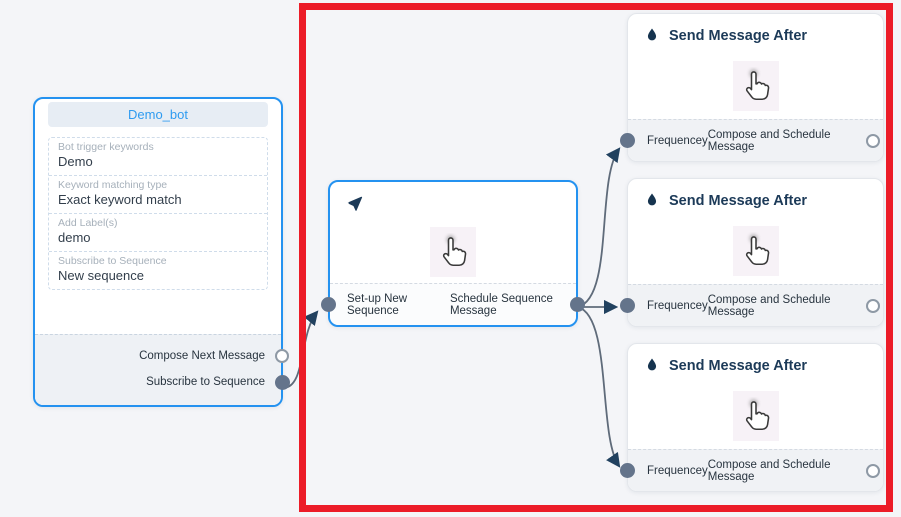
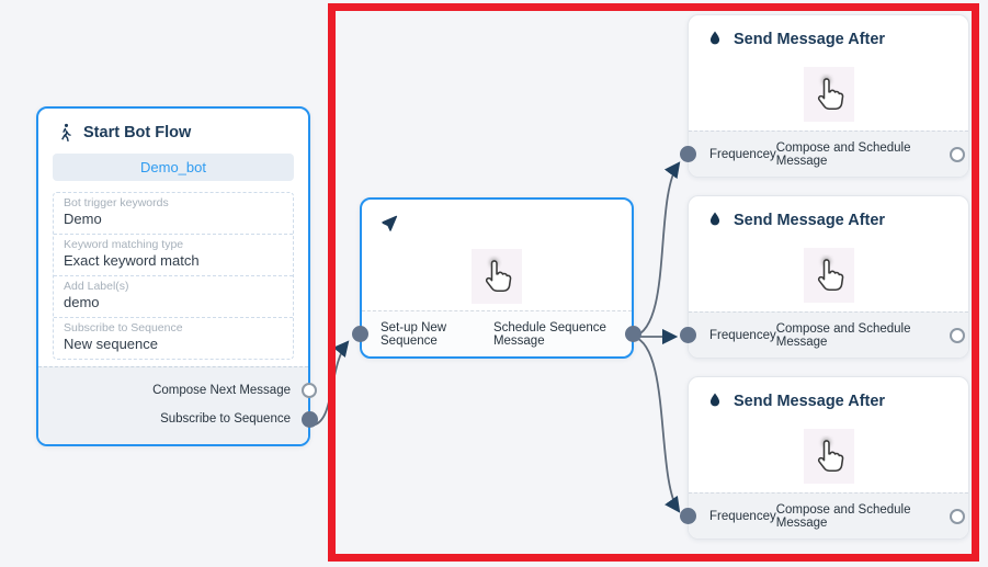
+ Start Bot Flow
  Demo_bot
  Bot trigger keywords
  Demo
  Keyword matching type
  Exact keyword match
  Add Label(s)
  demo
  Subscribe to Sequence
  New sequence
  Compose Next Message
  Subscribe to Sequence
  Set-up New Sequence
  Schedule Sequence Message
  Send Message After
  Frequencey
  Compose and Schedule Message
  Send Message After
  Frequencey
  Compose and Schedule Message
  Send Message After
  Frequencey
  Compose and Schedule Message
